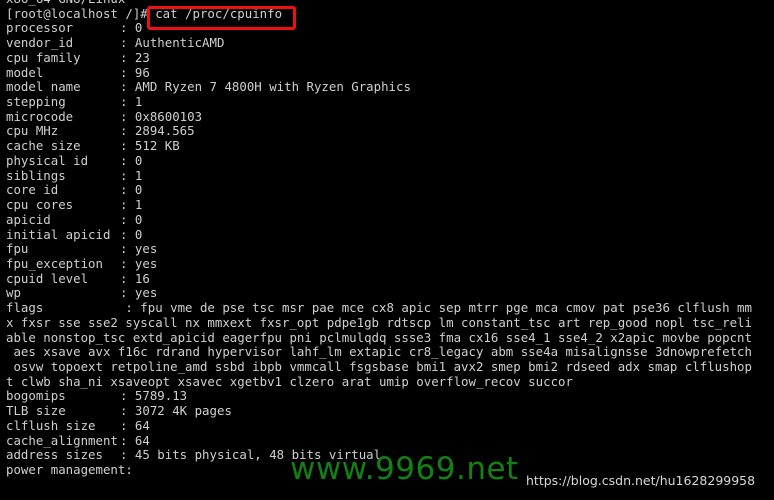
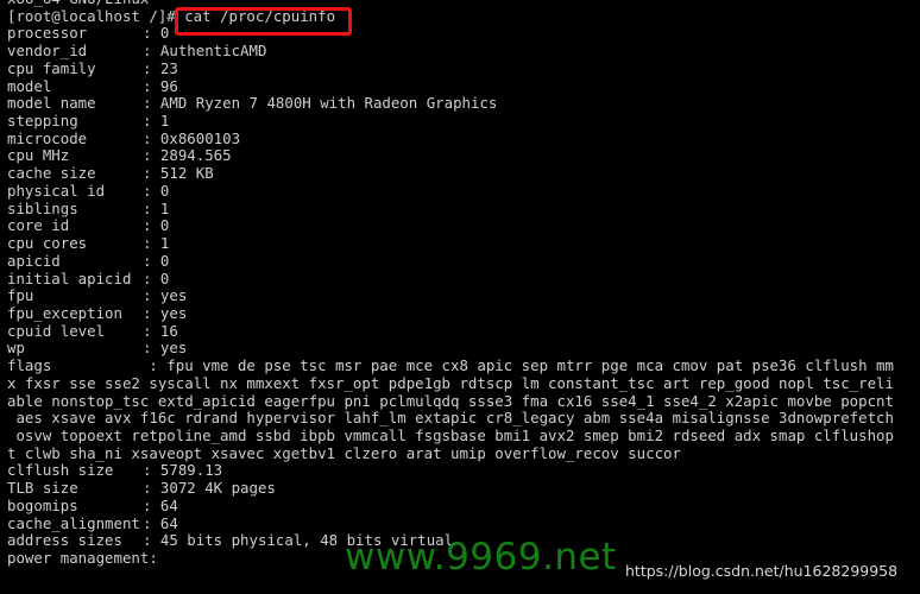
  [root@localhost /]# cat /proc/cpuinfo
  processor : 0
  vendor_id : AuthenticAMD
  cpu family : 23
  model : 96
- model name : AMD Ryzen 7 4800H with Ryzen Graphics
+ model name : AMD Ryzen 7 4800H with Radeon Graphics
  stepping : 1
  microcode : 0x8600103
  cpu MHz : 2894.565
  cache size : 512 KB
  physical id : 0
  siblings : 1
  core id : 0
  cpu cores : 1
  apicid : 0
  initial apicid : 0
  fpu : yes
  fpu_exception : yes
  cpuid level : 16
  wp : yes
  flags : fpu vme de pse tsc msr pae mce cx8 apic sep mtrr pge mca cmov pat pse36 clflush mm
  x fxsr sse sse2 syscall nx mmxext fxsr_opt pdpe1gb rdtscp lm constant_tsc art rep_good nopl tsc_reli
  able nonstop_tsc extd_apicid eagerfpu pni pclmulqdq ssse3 fma cx16 sse4_1 sse4_2 x2apic movbe popcnt
  aes xsave avx f16c rdrand hypervisor lahf_lm extapic cr8_legacy abm sse4a misalignsse 3dnowprefetch
  osvw topoext retpoline_amd ssbd ibpb vmmcall fsgsbase bmi1 avx2 smep bmi2 rdseed adx smap clflushop
  t clwb sha_ni xsaveopt xsavec xgetbv1 clzero arat umip overflow_recov succor
- bogomips : 5789.13
+ clflush size : 5789.13
  TLB size : 3072 4K pages
- clflush size : 64
+ bogomips : 64
  cache_alignment : 64
  address sizes : 45 bits physical, 48 bits virtual
  power management:
  www.9969.net
  https://blog.csdn.net/hu1628299958
